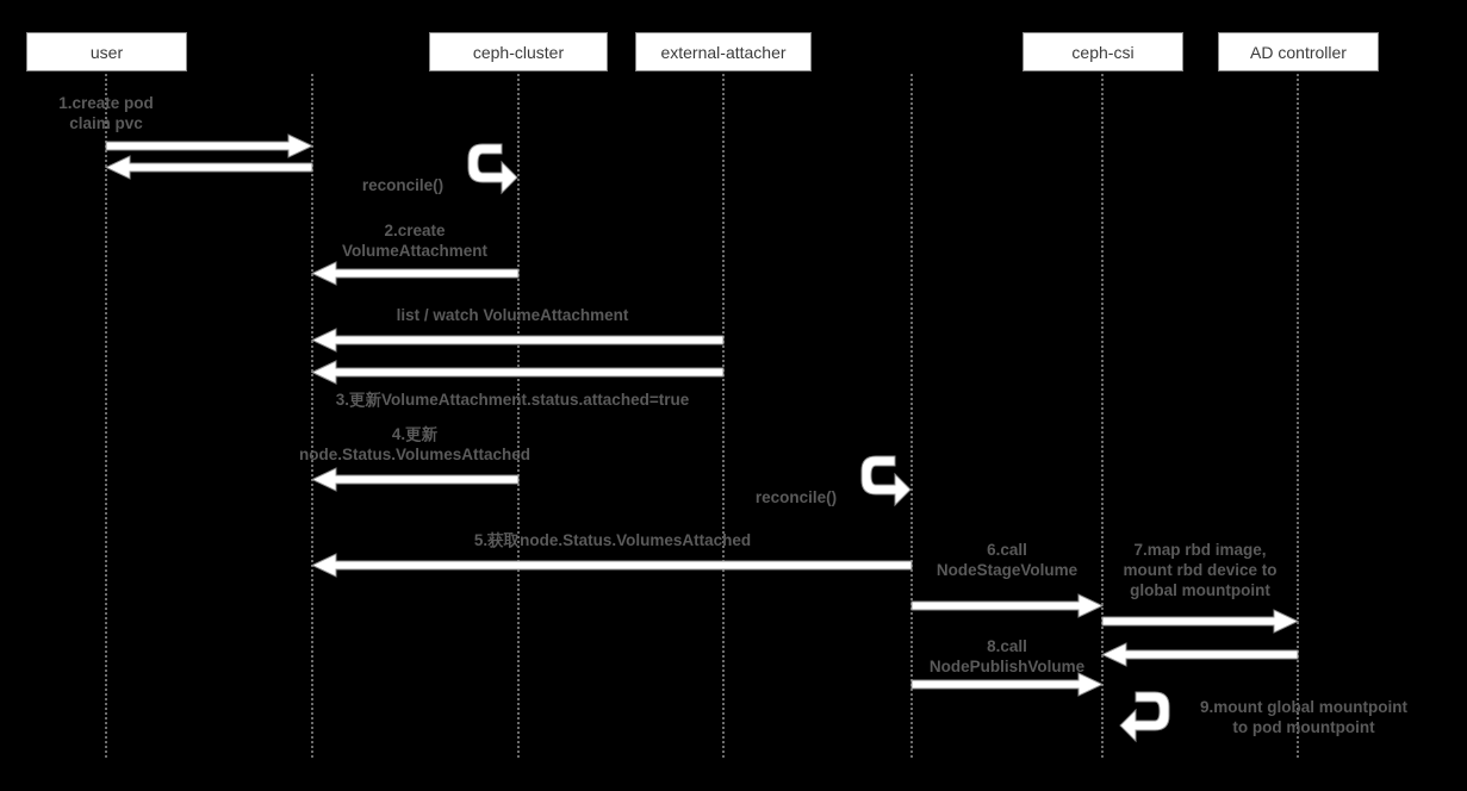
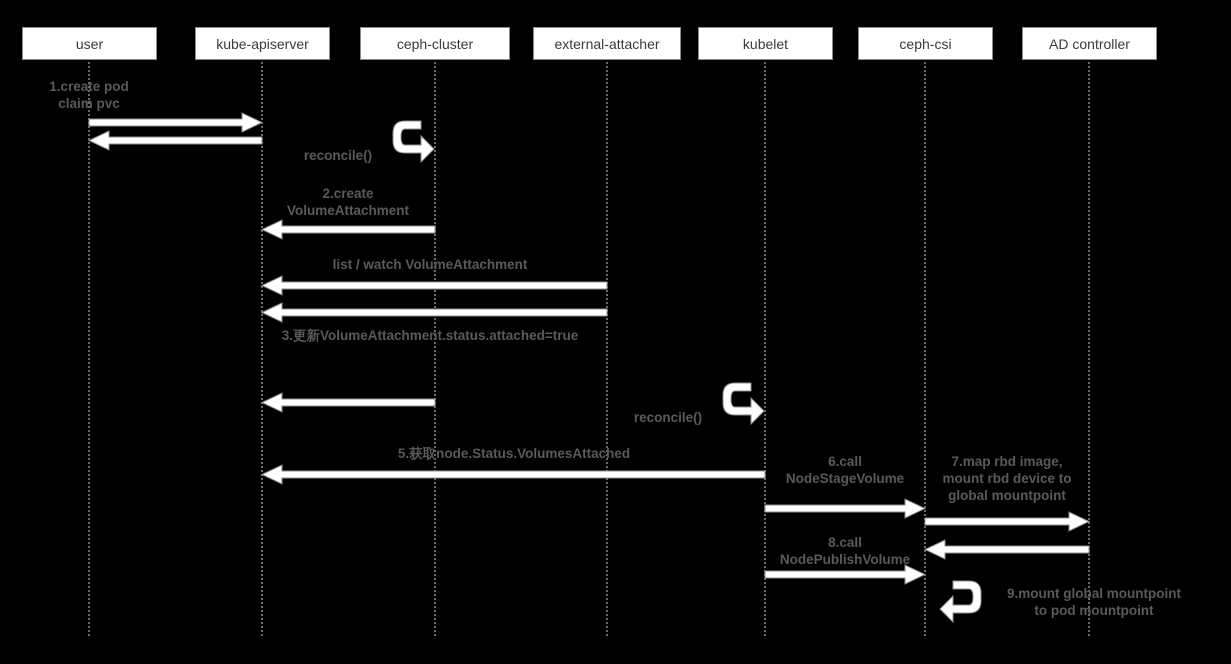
  user
+ kube-apiserver
  ceph-cluster
  external-attacher
+ kubelet
  ceph-csi
  AD controller
  1.create pod
  claim pvc
  reconcile()
  2.create
  VolumeAttachment
  list / watch VolumeAttachment
  3.更新VolumeAttachment.status.attached=true
- 4.更新
- node.Status.VolumesAttached
  reconcile()
  5.获取node.Status.VolumesAttached
  6.call
  NodeStageVolume
  7.map rbd image,
  mount rbd device to
  global mountpoint
  8.call
  NodePublishVolume
  9.mount global mountpoint
  to pod mountpoint
